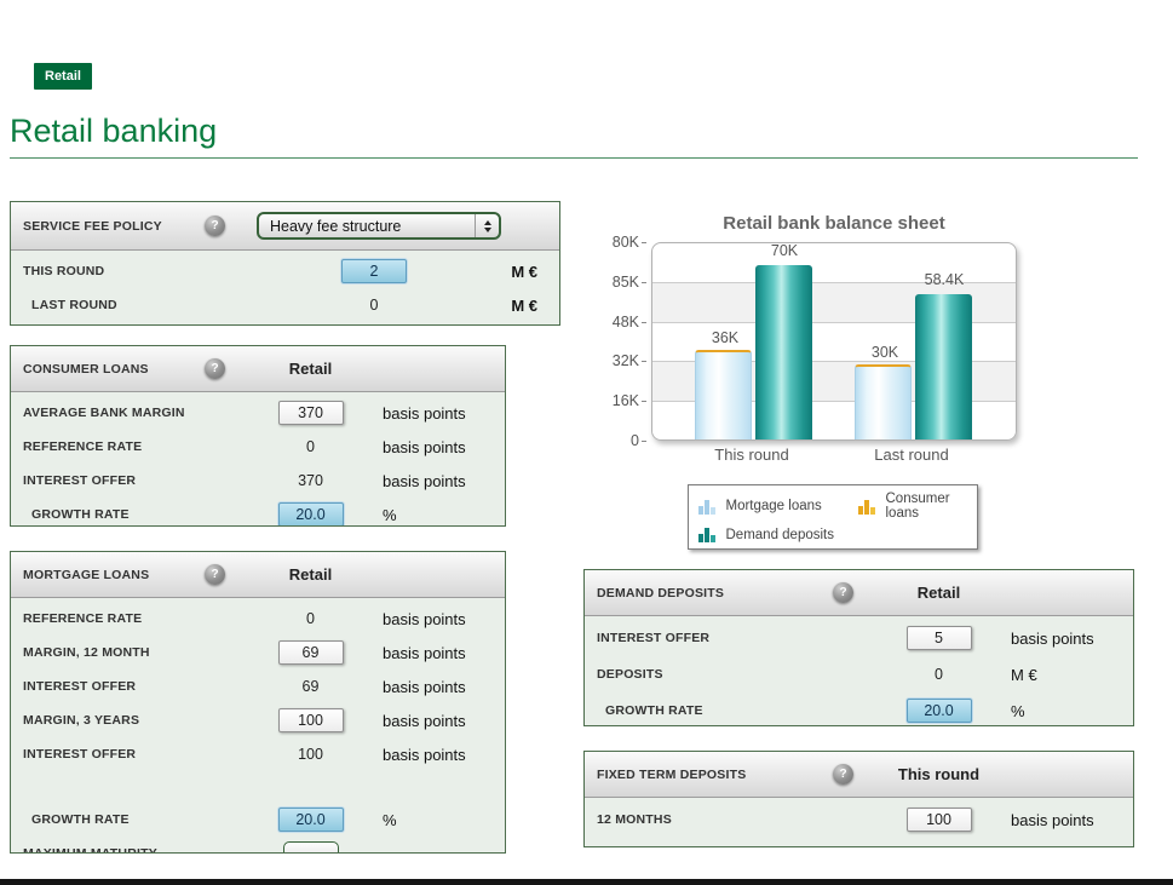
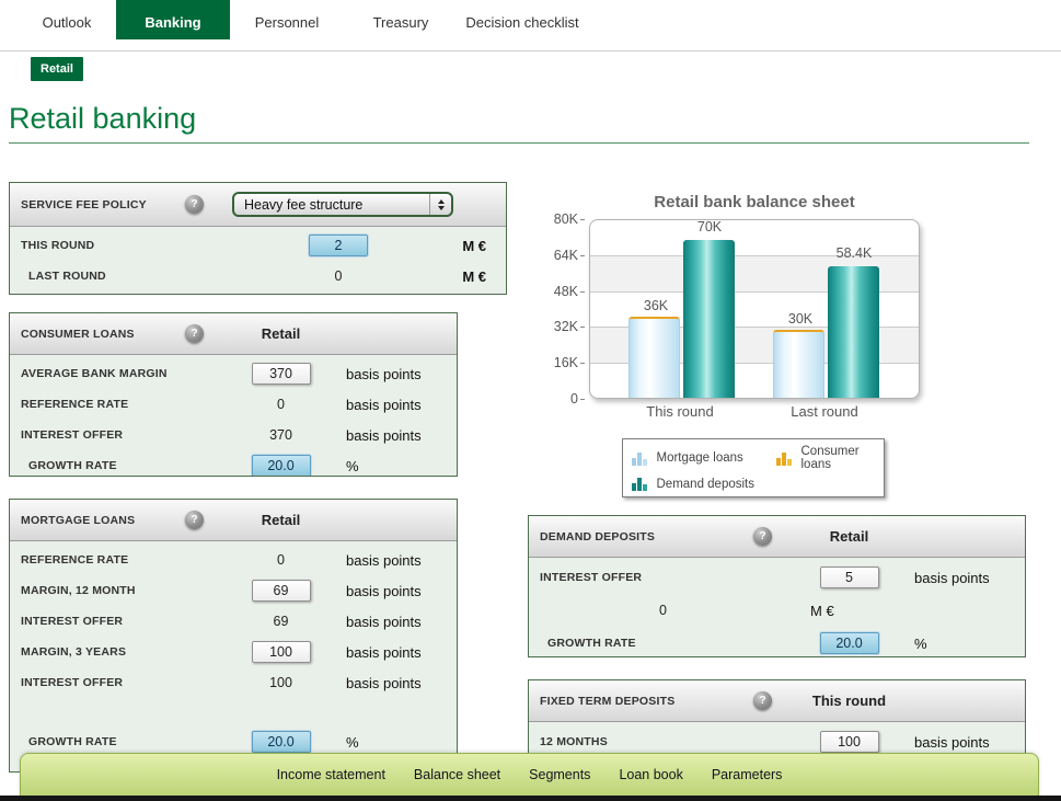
+ Outlook
+ Banking
+ Personnel
+ Treasury
+ Decision checklist
  Retail
  Retail banking
  SERVICE FEE POLICY
  ?
  Heavy fee structure
  THIS ROUND
  2
  M €
  LAST ROUND
  0
  M €
  CONSUMER LOANS
  ?
  Retail
  AVERAGE BANK MARGIN
  370
  basis points
  REFERENCE RATE
  0
  basis points
  INTEREST OFFER
  370
  basis points
  GROWTH RATE
  20.0
  %
  MORTGAGE LOANS
  ?
  Retail
  REFERENCE RATE
  0
  basis points
  MARGIN, 12 MONTH
  69
  basis points
  INTEREST OFFER
  69
  basis points
  MARGIN, 3 YEARS
  100
  basis points
  INTEREST OFFER
  100
  basis points
  GROWTH RATE
  20.0
  %
  DEMAND DEPOSITS
  ?
  Retail
  INTEREST OFFER
  5
  basis points
- DEPOSITS
  0
  M €
  GROWTH RATE
  20.0
  %
  FIXED TERM DEPOSITS
  ?
  This round
  12 MONTHS
  100
  basis points
  Retail bank balance sheet
  80K
- 85K
+ 64K
  48K
  32K
  16K
  0
  36K
  70K
  30K
  58.4K
  This round
  Last round
  Mortgage loans
  Consumer loans
  Demand deposits
+ Income statement
+ Balance sheet
+ Segments
+ Loan book
+ Parameters
